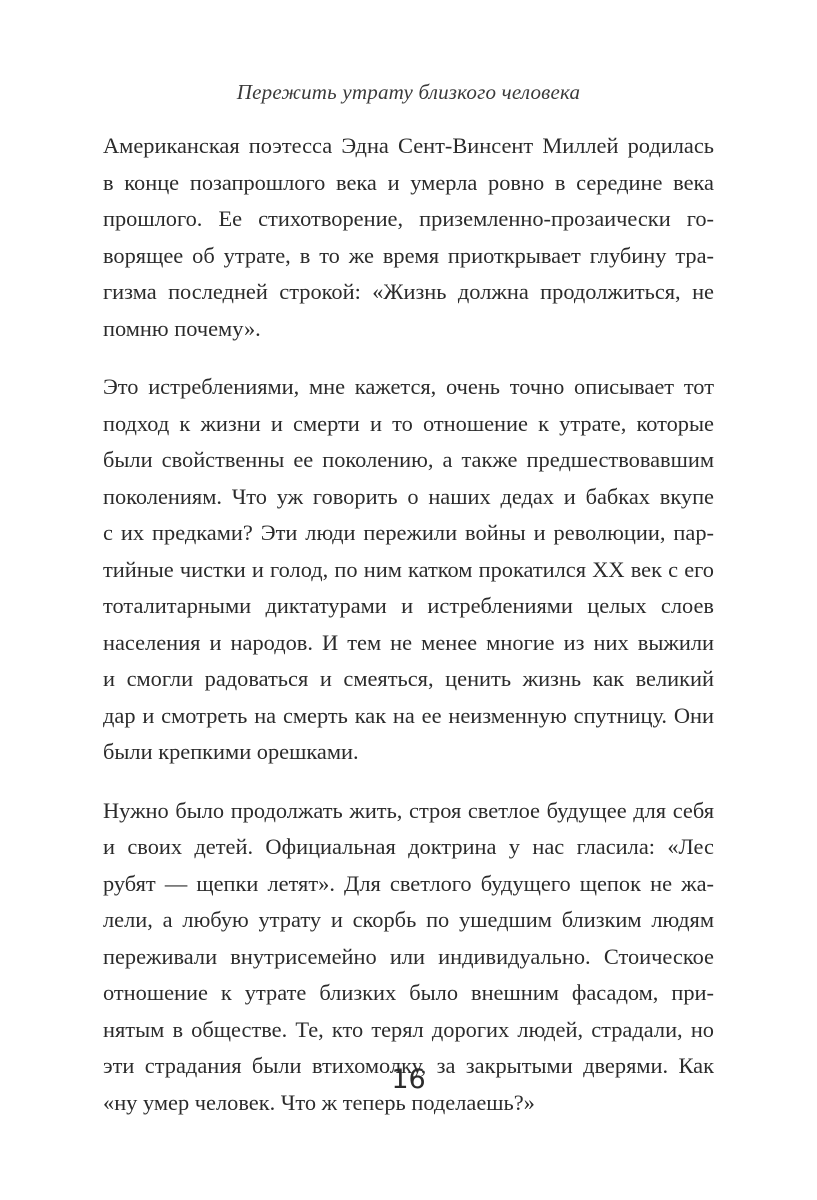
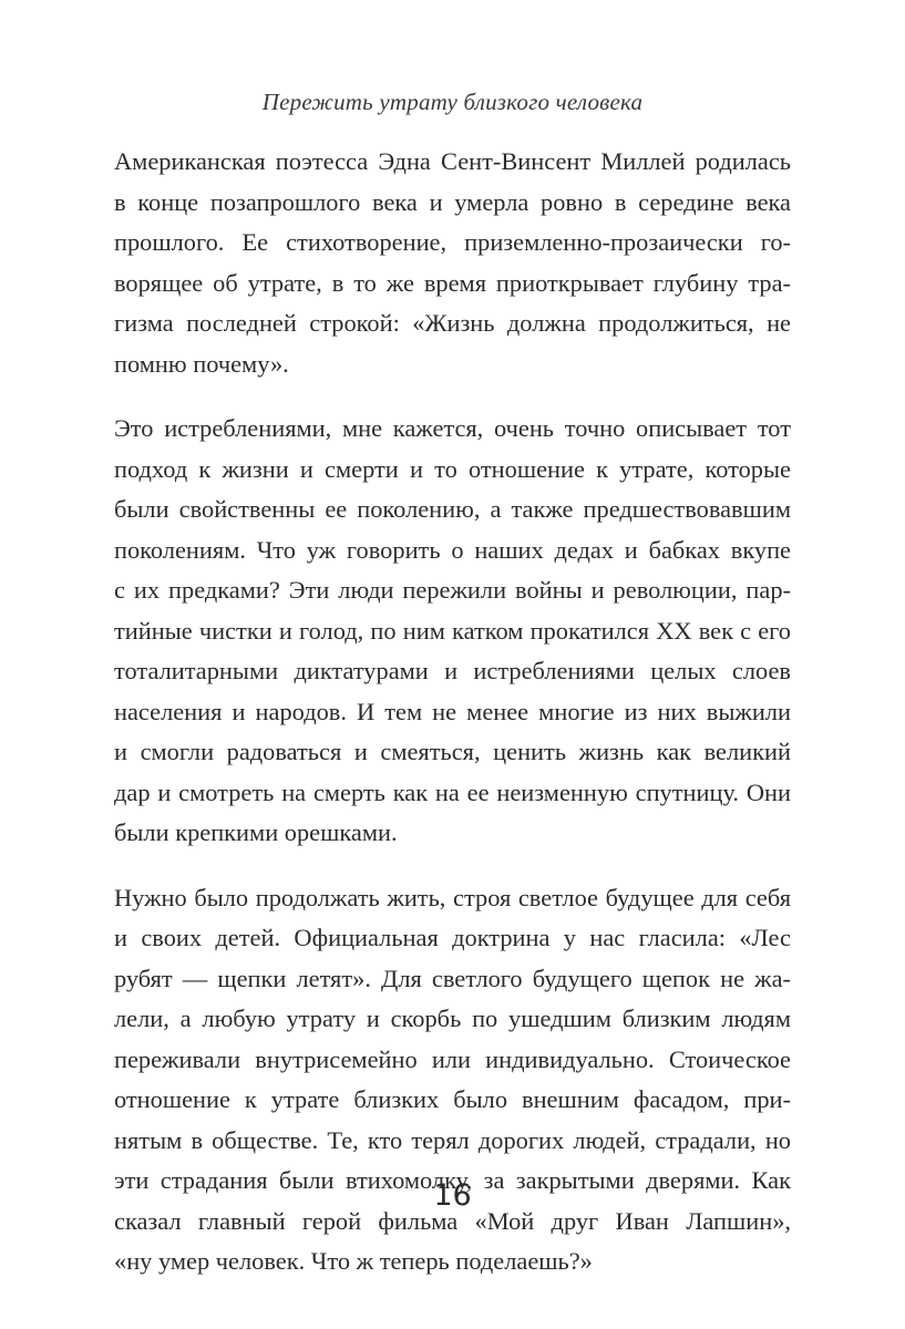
  Пережить утрату близкого человека
  Американская поэтесса Эдна Сент-Винсент Миллей родилась
  в конце позапрошлого века и умерла ровно в середине века
  прошлого. Ее стихотворение, приземленно-прозаически го-
  ворящее об утрате, в то же время приоткрывает глубину тра-
  гизма последней строкой: «Жизнь должна продолжиться, не
  помню почему».
  Это истреблениями, мне кажется, очень точно описывает тот
  подход к жизни и смерти и то отношение к утрате, которые
  были свойственны ее поколению, а также предшествовавшим
  поколениям. Что уж говорить о наших дедах и бабках вкупе
  с их предками? Эти люди пережили войны и революции, пар-
  тийные чистки и голод, по ним катком прокатился XX век с его
  тоталитарными диктатурами и истреблениями целых слоев
  населения и народов. И тем не менее многие из них выжили
  и смогли радоваться и смеяться, ценить жизнь как великий
  дар и смотреть на смерть как на ее неизменную спутницу. Они
  были крепкими орешками.
  Нужно было продолжать жить, строя светлое будущее для себя
  и своих детей. Официальная доктрина у нас гласила: «Лес
  рубят — щепки летят». Для светлого будущего щепок не жа-
  лели, а любую утрату и скорбь по ушедшим близким людям
  переживали внутрисемейно или индивидуально. Стоическое
  отношение к утрате близких было внешним фасадом, при-
  нятым в обществе. Те, кто терял дорогих людей, страдали, но
  эти страдания были втихомолку, за закрытыми дверями. Как
+ сказал главный герой фильма «Мой друг Иван Лапшин»,
  «ну умер человек. Что ж теперь поделаешь?»
  16
